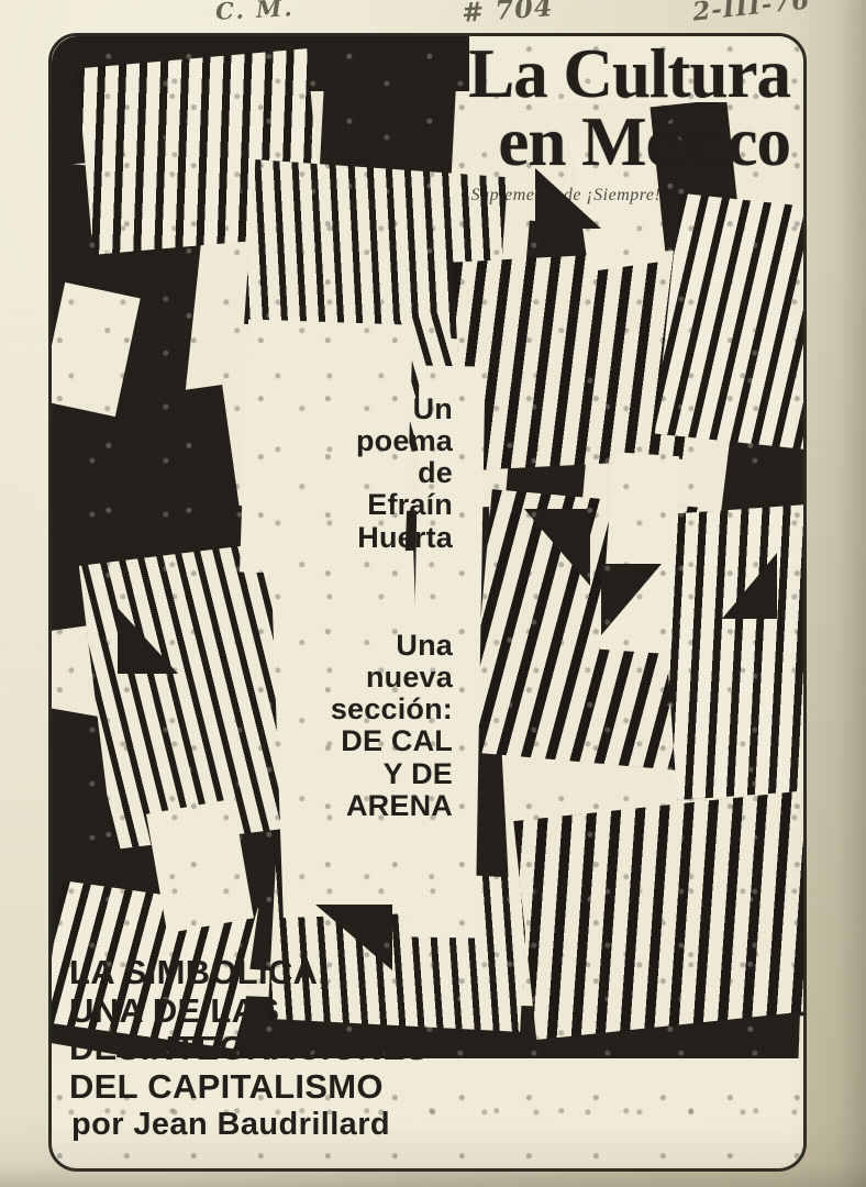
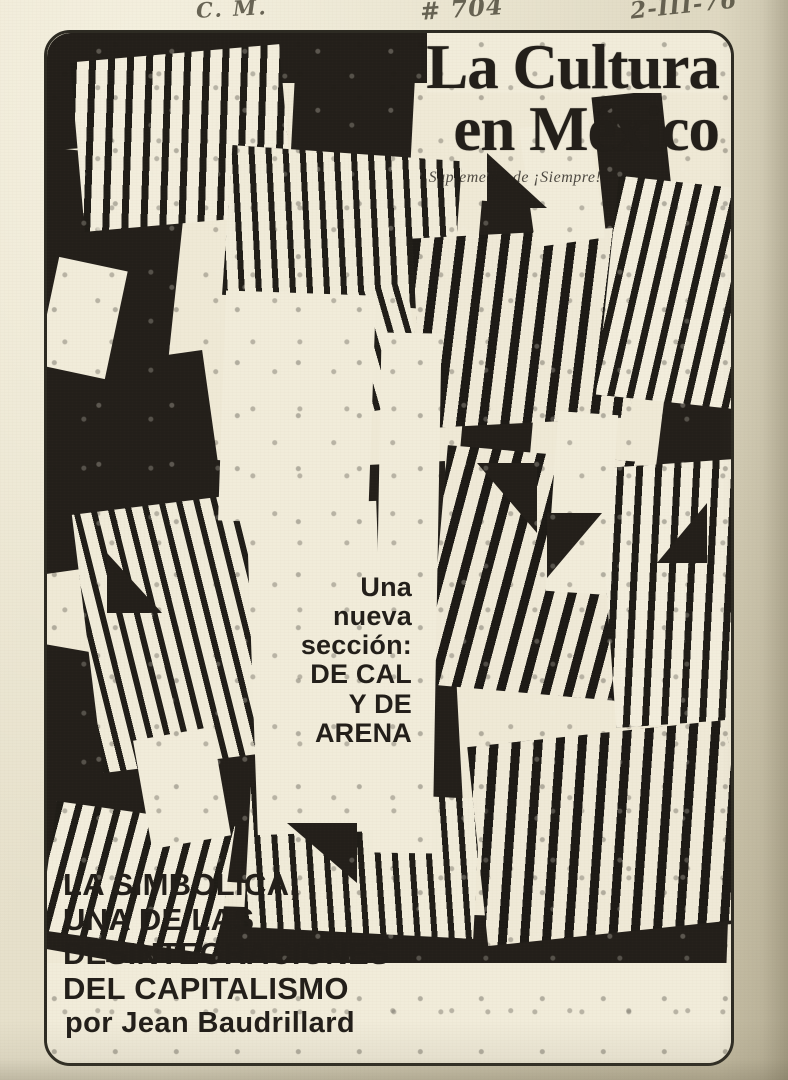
  La Cultura
  en México
  Suplemento de ¡Siempre!
- Un
- poema
- de
- Efraín
- Huerta
  Una
  nueva
  sección:
  DE CAL
  Y DE
  ARENA
  LA SIMBOLICA,
  UNA DE LAS
  DESINTEGRACIONES
  DEL CAPITALISMO
  por Jean Baudrillard
